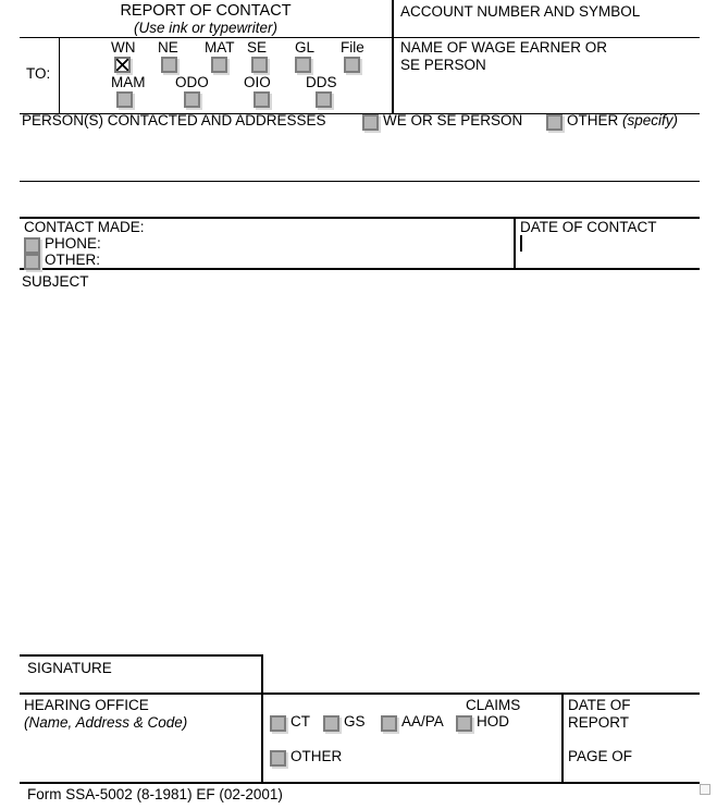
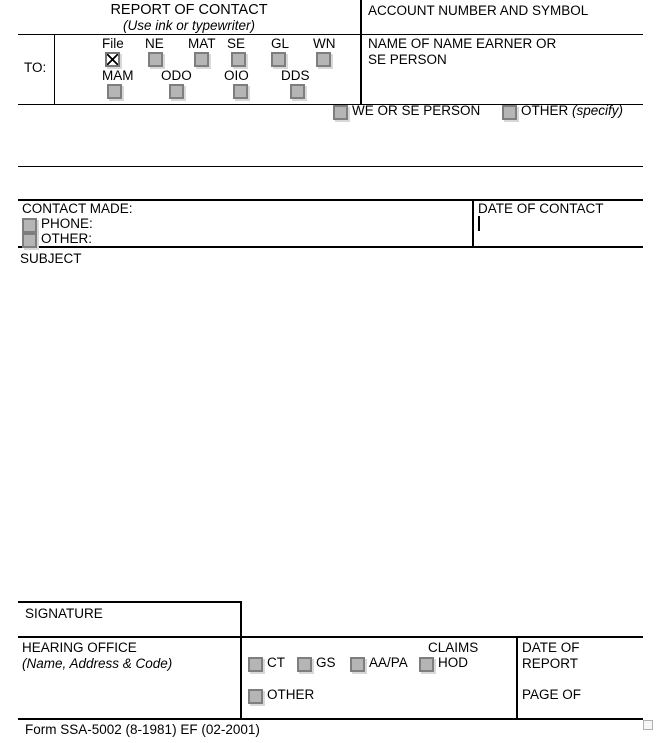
  REPORT OF CONTACT
  (Use ink or typewriter)
  ACCOUNT NUMBER AND SYMBOL
  TO:
- WN
+ File
  NE
  MAT
  SE
  GL
- File
+ WN
  MAM
  ODO
  OIO
  DDS
- NAME OF WAGE EARNER OR
+ NAME OF NAME EARNER OR
  SE PERSON
- PERSON(S) CONTACTED AND ADDRESSES
  WE OR SE PERSON
  OTHER (specify)
  CONTACT MADE:
  PHONE:
  OTHER:
  DATE OF CONTACT
  SUBJECT
  SIGNATURE
  HEARING OFFICE
  (Name, Address & Code)
  CLAIMS
  CT
  GS
  AA/PA
  HOD
  OTHER
  DATE OF
  REPORT
  PAGE OF
  Form SSA-5002 (8-1981) EF (02-2001)
